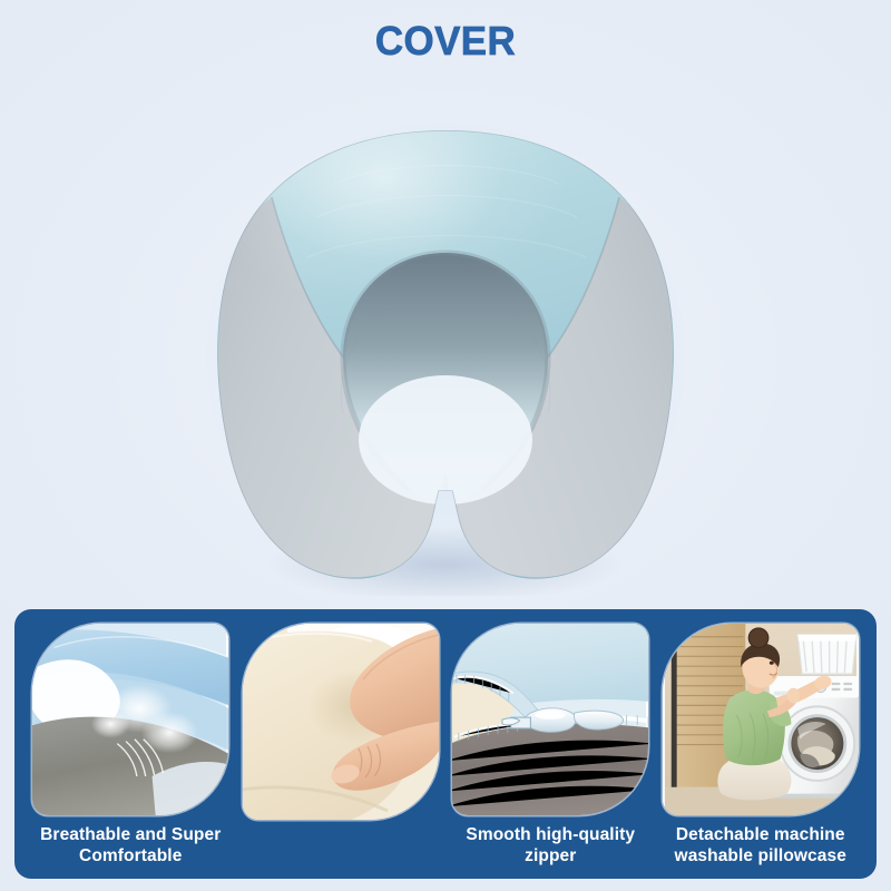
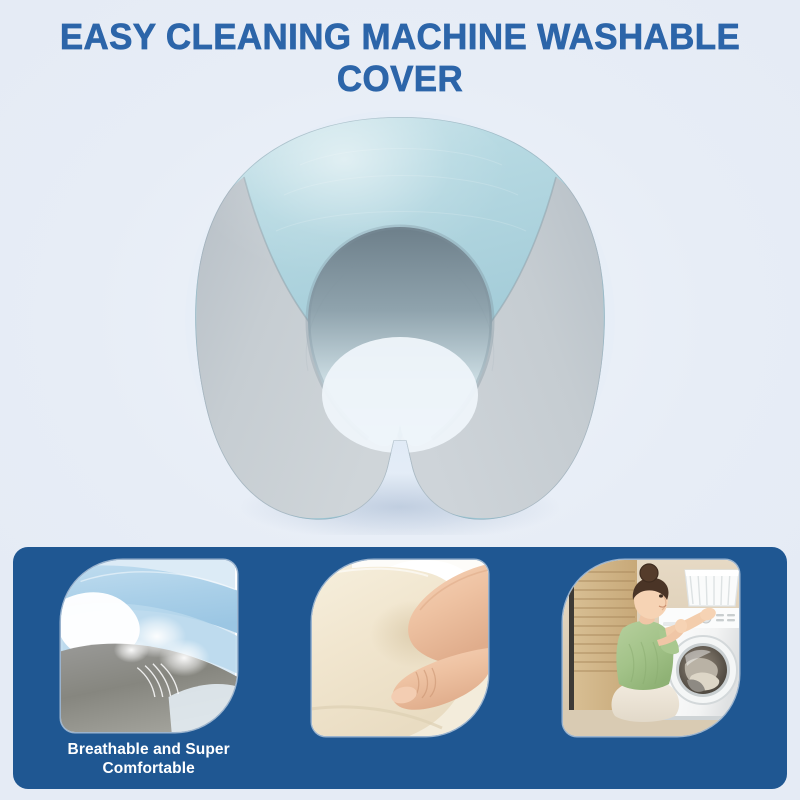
+ EASY CLEANING MACHINE WASHABLE
  COVER
  Breathable and Super Comfortable
- Smooth high-quality zipper
- Detachable machine washable pillowcase
